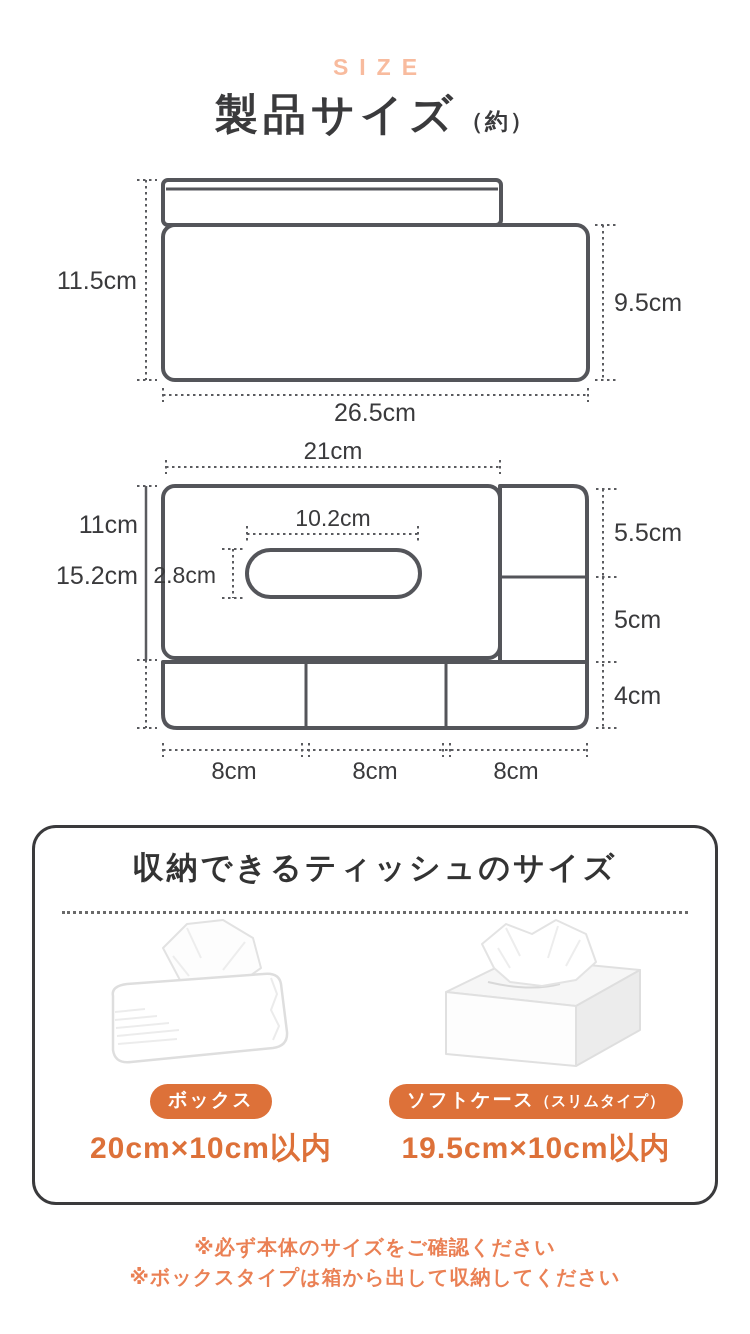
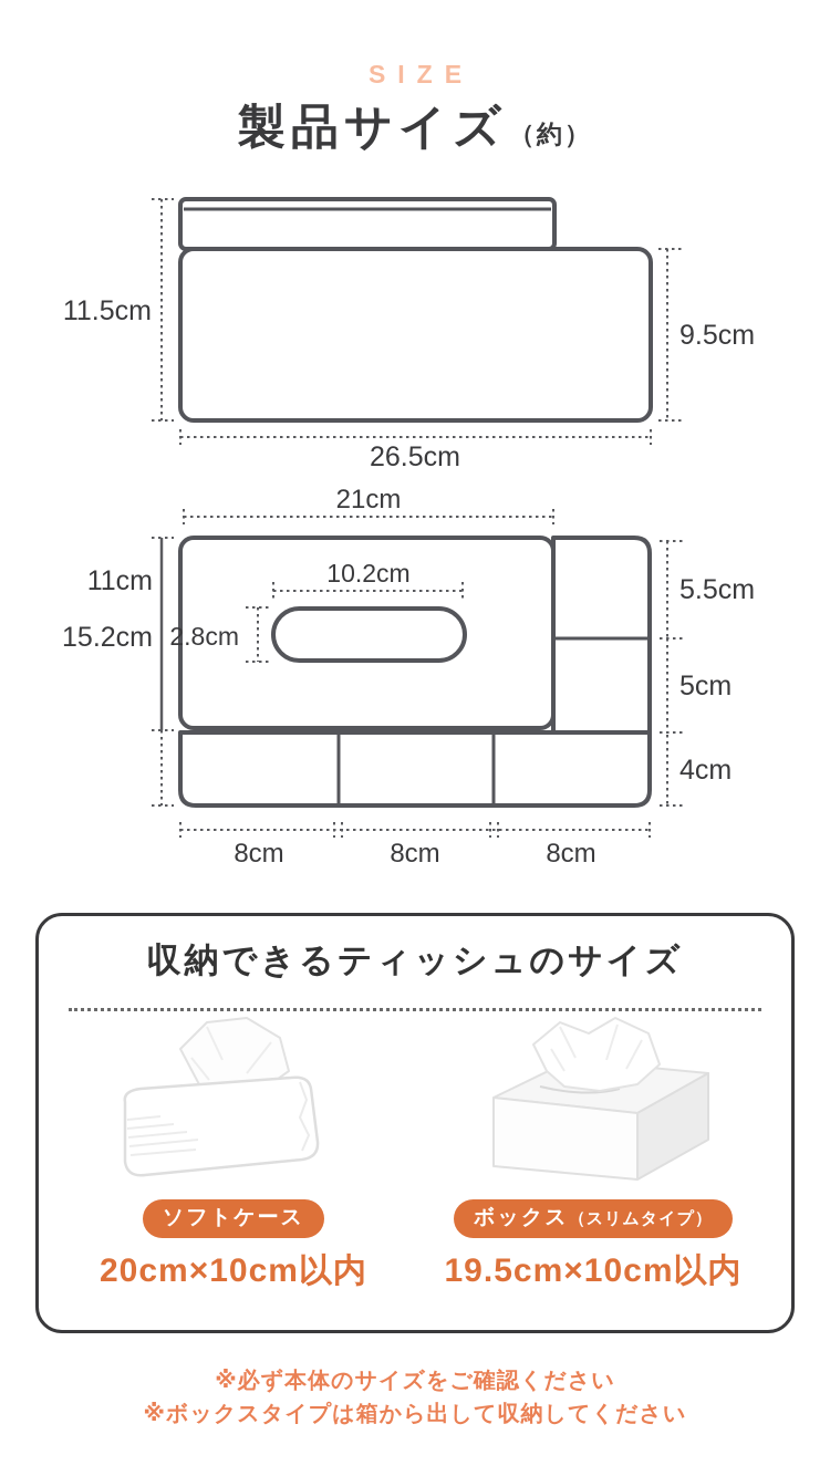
  SIZE
  製品サイズ（約）
  11.5cm
  9.5cm
  26.5cm
  21cm
  10.2cm
  2.8cm
  11cm
  15.2cm
  5.5cm
  5cm
  4cm
  8cm
  8cm
  8cm
  収納できるティッシュのサイズ
- ボックス
+ ソフトケース
  20cm×10cm以内
- ソフトケース（スリムタイプ）
+ ボックス（スリムタイプ）
  19.5cm×10cm以内
  ※必ず本体のサイズをご確認ください
  ※ボックスタイプは箱から出して収納してください
